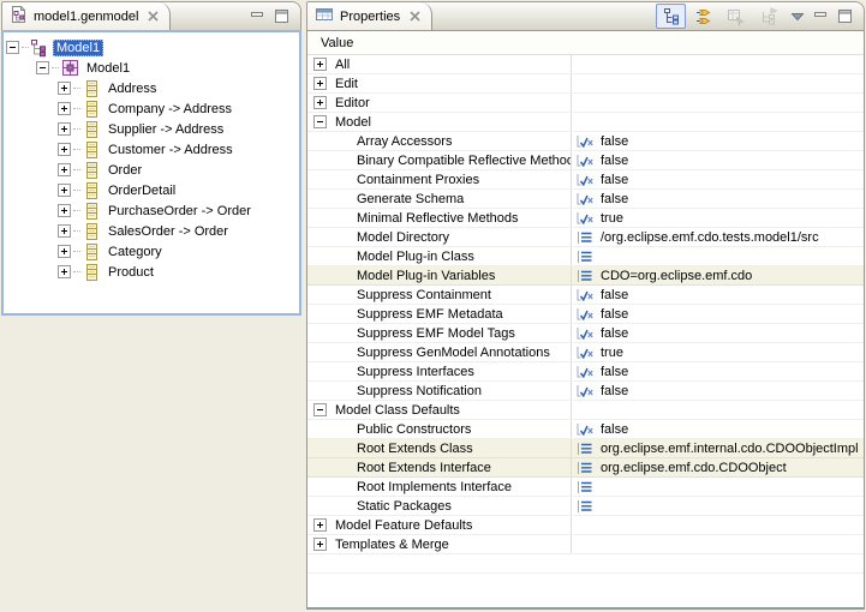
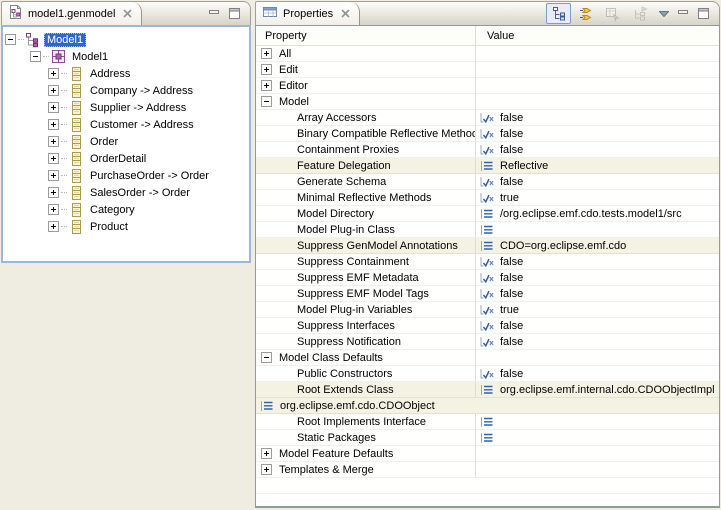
  model1.genmodel
  Model1
  Model1
  Address
  Company -> Address
  Supplier -> Address
  Customer -> Address
  Order
  OrderDetail
  PurchaseOrder -> Order
  SalesOrder -> Order
  Category
  Product
  Properties
+ Property
  Value
  All
  Edit
  Editor
  Model
  Array Accessors
  false
  Binary Compatible Reflective Method
  false
  Containment Proxies
  false
+ Feature Delegation
+ Reflective
  Generate Schema
  false
  Minimal Reflective Methods
  true
  Model Directory
  /org.eclipse.emf.cdo.tests.model1/src
  Model Plug-in Class
- Model Plug-in Variables
+ Suppress GenModel Annotations
  CDO=org.eclipse.emf.cdo
  Suppress Containment
  false
  Suppress EMF Metadata
  false
  Suppress EMF Model Tags
  false
- Suppress GenModel Annotations
+ Model Plug-in Variables
  true
  Suppress Interfaces
  false
  Suppress Notification
  false
  Model Class Defaults
  Public Constructors
  false
  Root Extends Class
  org.eclipse.emf.internal.cdo.CDOObjectImpl
- Root Extends Interface
  org.eclipse.emf.cdo.CDOObject
  Root Implements Interface
  Static Packages
  Model Feature Defaults
  Templates & Merge
